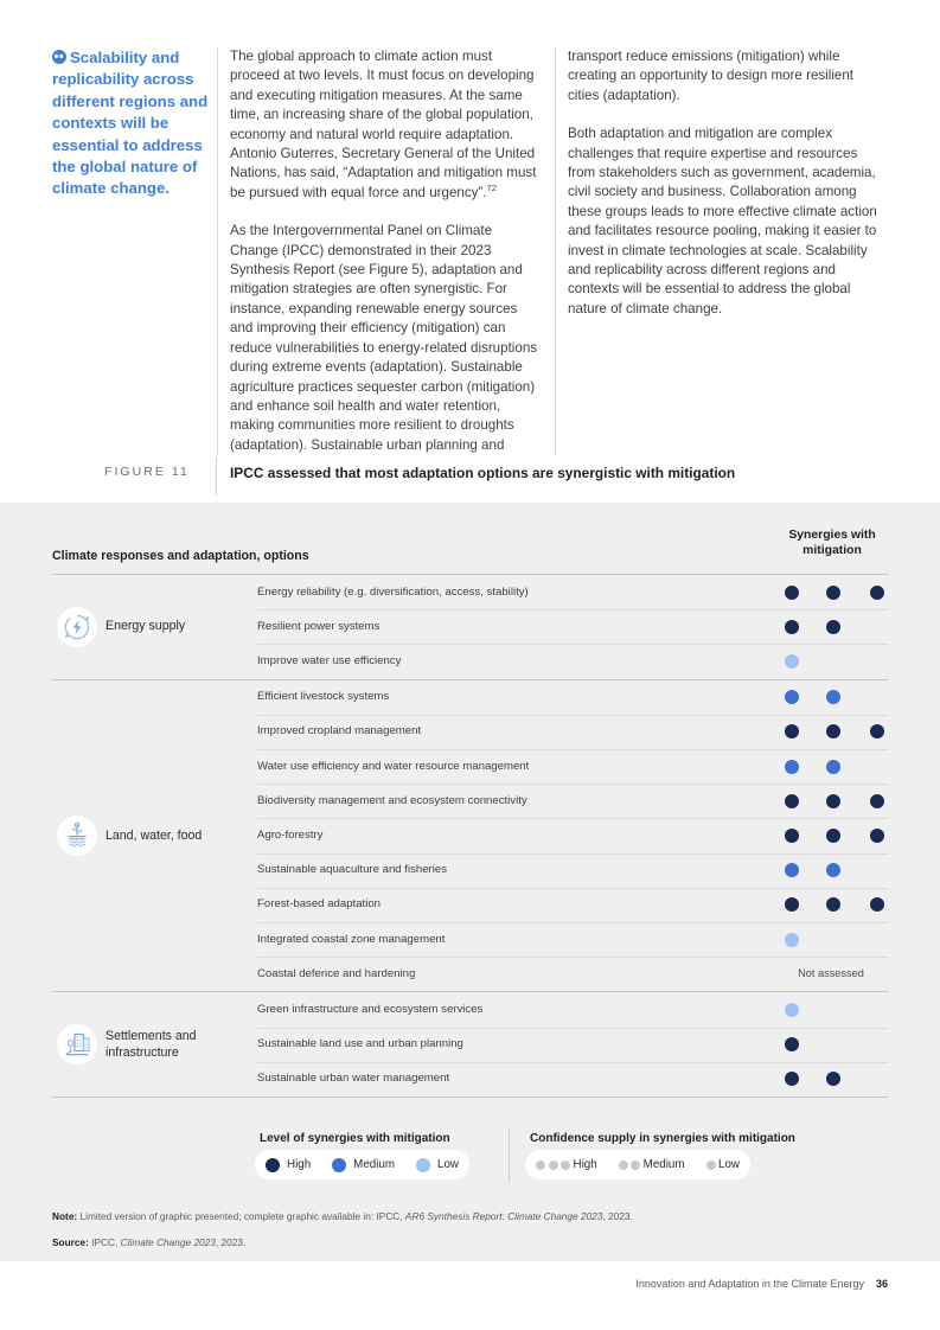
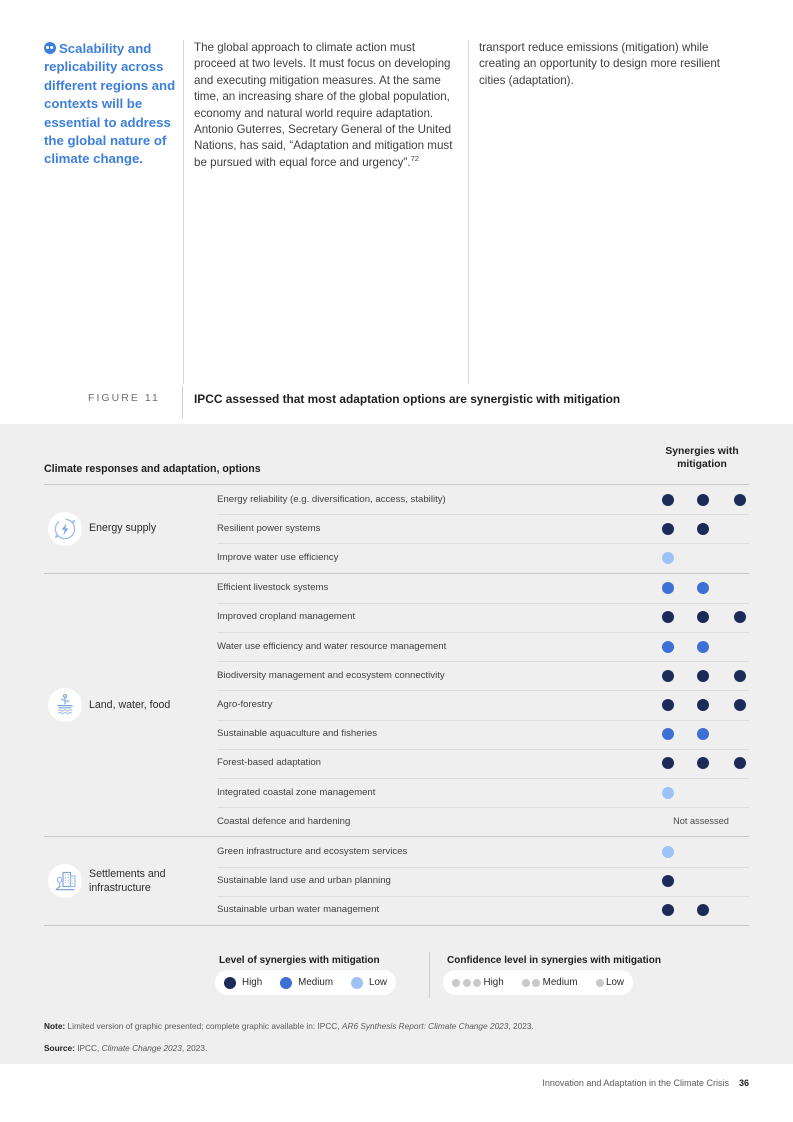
  Scalability and replicability across different regions and contexts will be essential to address the global nature of climate change.
  The global approach to climate action must proceed at two levels. It must focus on developing and executing mitigation measures. At the same time, an increasing share of the global population, economy and natural world require adaptation. Antonio Guterres, Secretary General of the United Nations, has said, “Adaptation and mitigation must be pursued with equal force and urgency”.72
- As the Intergovernmental Panel on Climate Change (IPCC) demonstrated in their 2023 Synthesis Report (see Figure 5), adaptation and mitigation strategies are often synergistic. For instance, expanding renewable energy sources and improving their efficiency (mitigation) can reduce vulnerabilities to energy-related disruptions during extreme events (adaptation). Sustainable agriculture practices sequester carbon (mitigation) and enhance soil health and water retention, making communities more resilient to droughts (adaptation). Sustainable urban planning and
  transport reduce emissions (mitigation) while creating an opportunity to design more resilient cities (adaptation).
- Both adaptation and mitigation are complex challenges that require expertise and resources from stakeholders such as government, academia, civil society and business. Collaboration among these groups leads to more effective climate action and facilitates resource pooling, making it easier to invest in climate technologies at scale. Scalability and replicability across different regions and contexts will be essential to address the global nature of climate change.
  FIGURE 11
  IPCC assessed that most adaptation options are synergistic with mitigation
  Climate responses and adaptation, options
  Synergies with mitigation
  Energy reliability (e.g. diversification, access, stability)
  Resilient power systems
  Improve water use efficiency
  Energy supply
  Efficient livestock systems
  Improved cropland management
  Water use efficiency and water resource management
  Biodiversity management and ecosystem connectivity
  Agro-forestry
  Sustainable aquaculture and fisheries
  Forest-based adaptation
  Integrated coastal zone management
  Coastal defence and hardening
  Not assessed
  Land, water, food
  Green infrastructure and ecosystem services
  Sustainable land use and urban planning
  Sustainable urban water management
  Settlements and
  infrastructure
  Level of synergies with mitigation
  High
  Medium
  Low
- Confidence supply in synergies with mitigation
+ Confidence level in synergies with mitigation
  High
  Medium
  Low
  Note: Limited version of graphic presented; complete graphic available in: IPCC, AR6 Synthesis Report: Climate Change 2023, 2023.
  Source: IPCC, Climate Change 2023, 2023.
- Innovation and Adaptation in the Climate Energy 36
+ Innovation and Adaptation in the Climate Crisis 36
